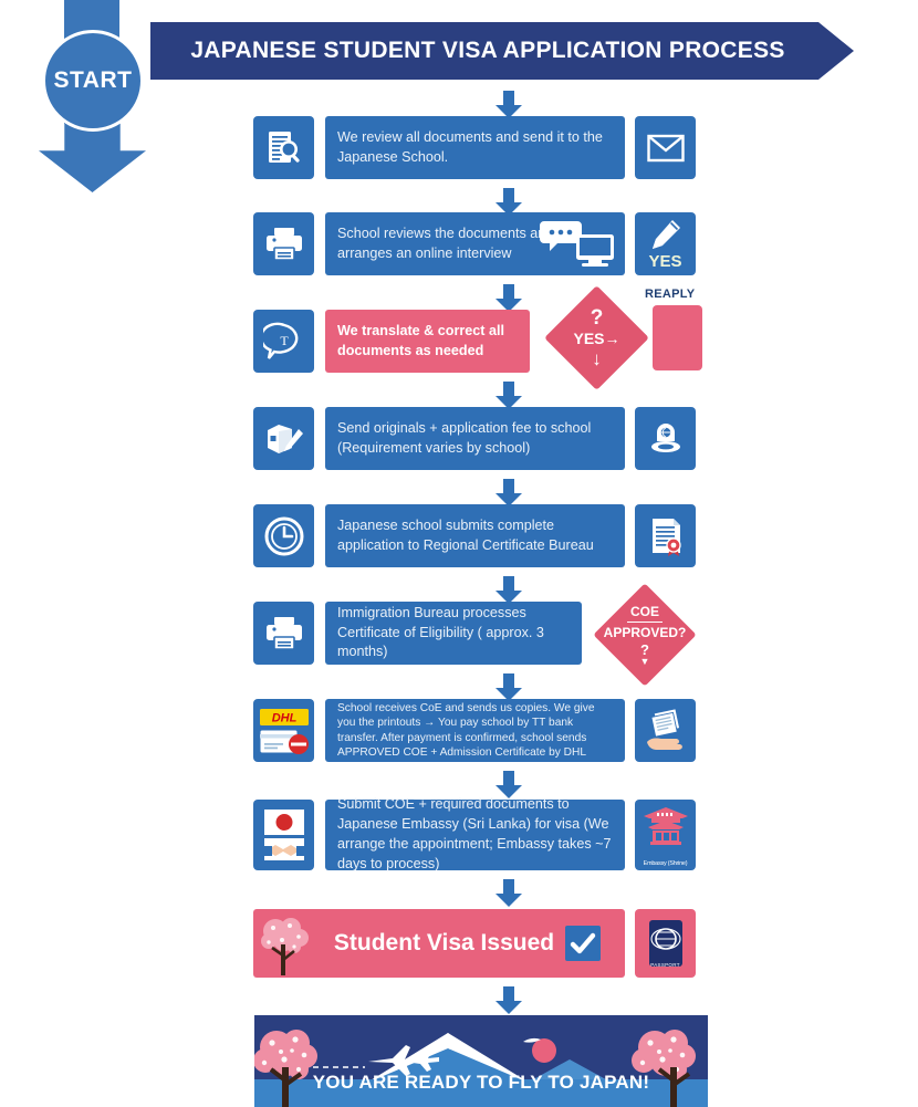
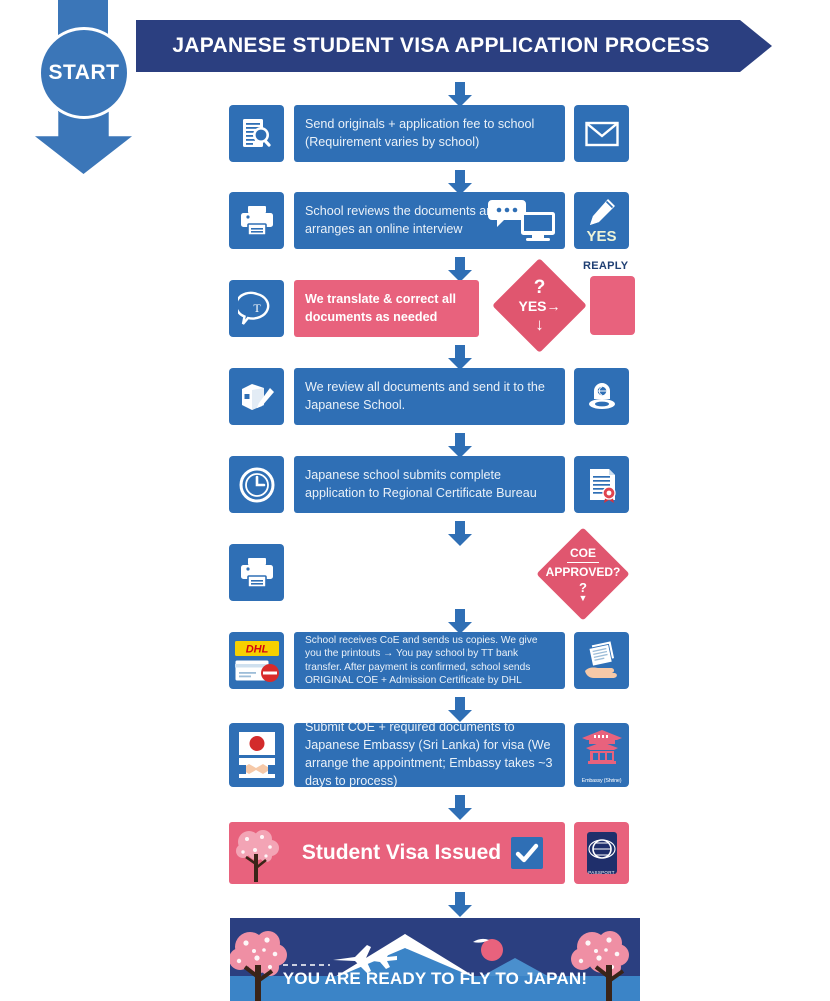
  START
  JAPANESE STUDENT VISA APPLICATION PROCESS
- We review all documents and send it to the Japanese School.
+ Send originals + application fee to school (Requirement varies by school)
  School reviews the documents a arranges an online interview
  YES
  ?
  YES→
  ↓
  REAPLY
  T
  We translate & correct all documents as needed
- Send originals + application fee to school (Requirement varies by school)
+ We review all documents and send it to the Japanese School.
  Japanese school submits complete application to Regional Certificate Bureau
- Immigration Bureau processes Certificate of Eligibility ( approx. 3 months)
  COE
  APPROVED?
  ?
  ▼
  DHL
- School receives CoE and sends us copies. We give you the printouts → You pay school by TT bank transfer. After payment is confirmed, school sends APPROVED COE + Admission Certificate by DHL
+ School receives CoE and sends us copies. We give you the printouts → You pay school by TT bank transfer. After payment is confirmed, school sends ORIGINAL COE + Admission Certificate by DHL
- Submit COE + required documents to Japanese Embassy (Sri Lanka) for visa (We arrange the appointment; Embassy takes ~7 days to process)
+ Submit COE + required documents to Japanese Embassy (Sri Lanka) for visa (We arrange the appointment; Embassy takes ~3 days to process)
  Student Visa Issued
  YOU ARE READY TO FLY TO JAPAN!
